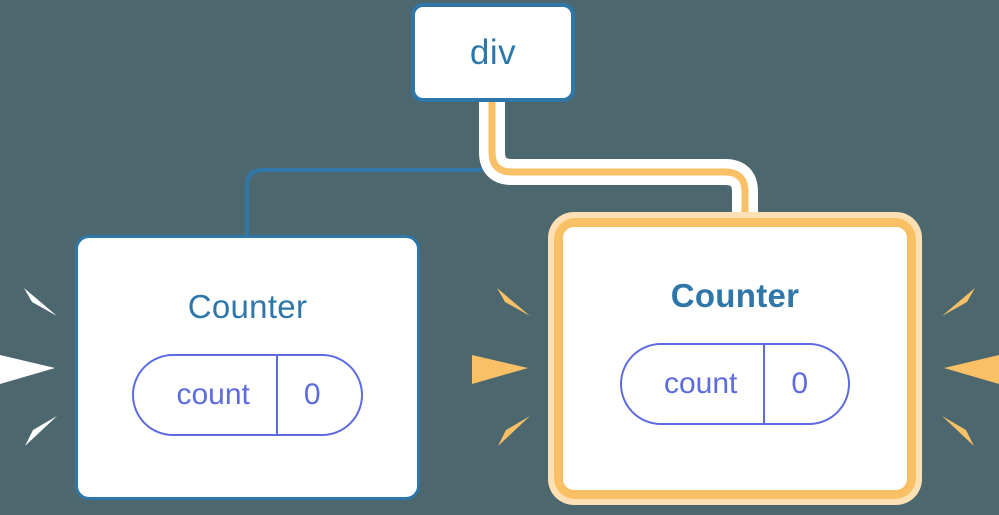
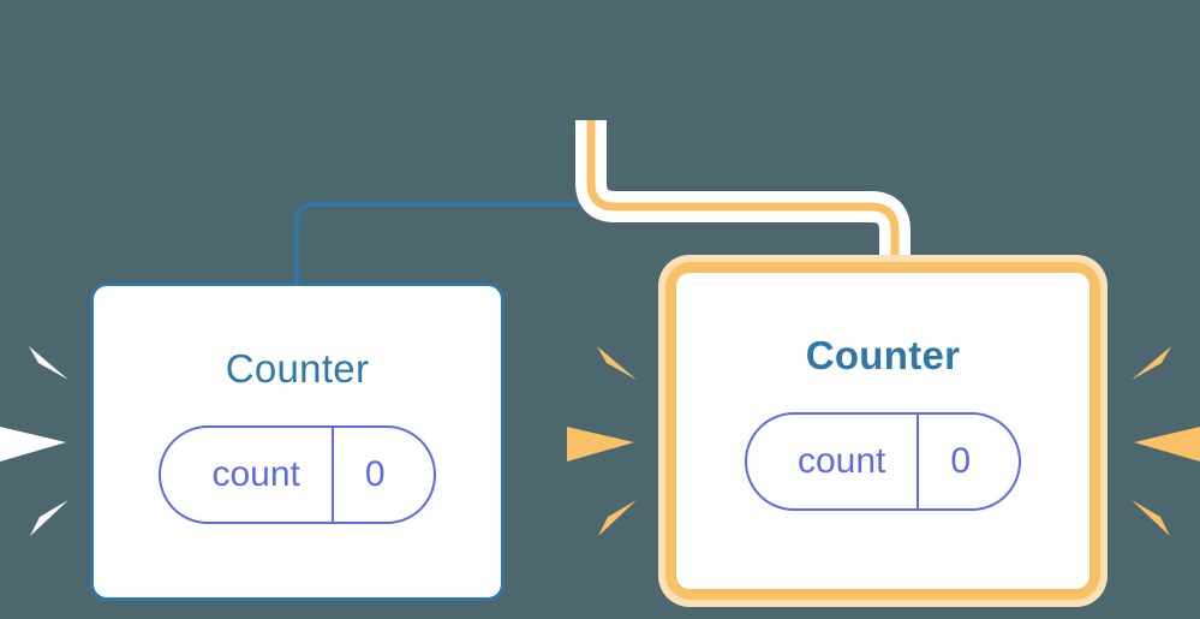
- div
  Counter
  count
  0
  Counter
  count
  0
